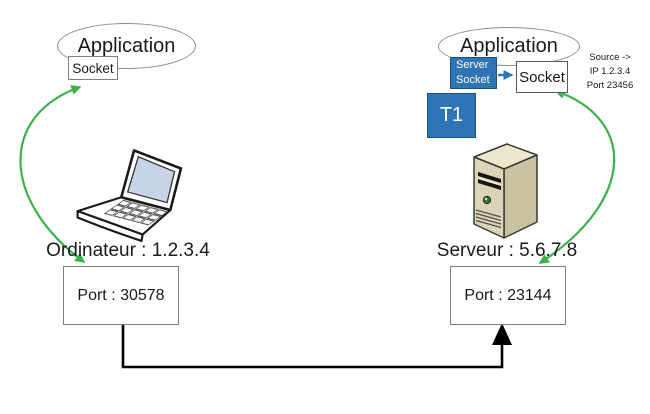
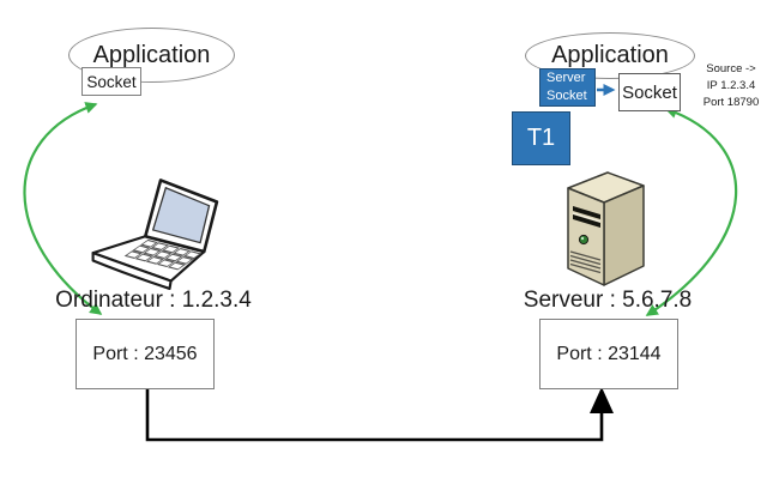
  Application
  Socket
  Application
  Server
  Socket
  Socket
  Source ->
  IP 1.2.3.4
- Port 23456
+ Port 18790
  T1
  Ordinateur : 1.2.3.4
  Serveur : 5.6.7.8
- Port : 30578
+ Port : 23456
  Port : 23144
